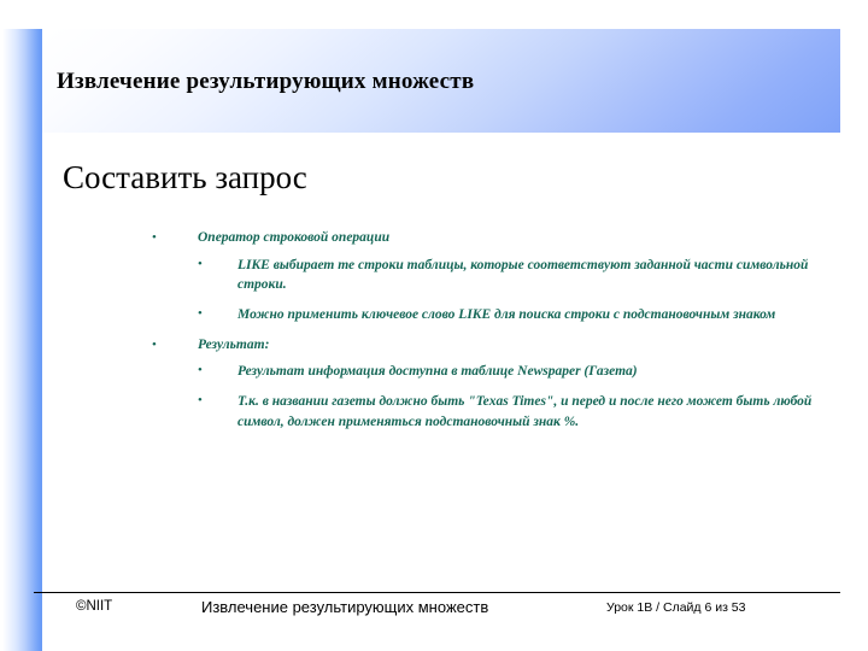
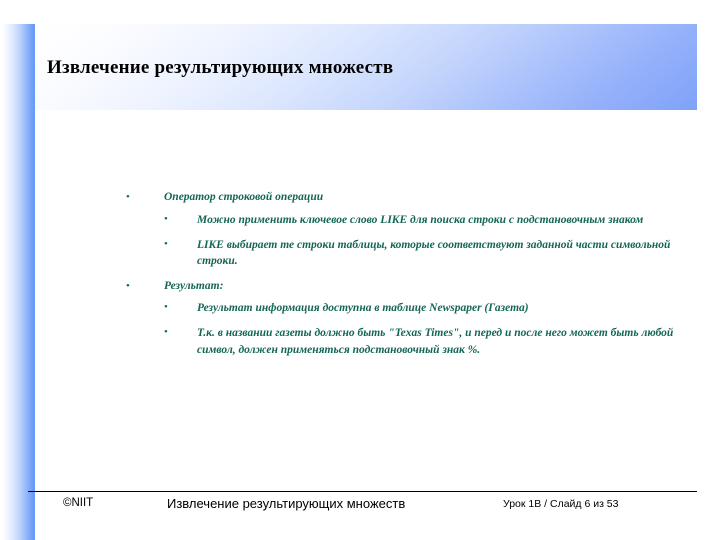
  Извлечение результирующих множеств
- Составить запрос
  •
  Оператор строковой операции
  •
- LIKE выбирает те строки таблицы, которые соответствуют заданной части символьной строки.
+ Можно применить ключевое слово LIKE для поиска строки с подстановочным знаком
  •
- Можно применить ключевое слово LIKE для поиска строки с подстановочным знаком
+ LIKE выбирает те строки таблицы, которые соответствуют заданной части символьной строки.
  •
  Результат:
  •
  Результат информация доступна в таблице Newspaper (Газета)
  •
  Т.к. в названии газеты должно быть "Texas Times", и перед и после него может быть любой символ, должен применяться подстановочный знак %.
  ©NIIT
  Извлечение результирующих множеств
  Урок 1В / Слайд 6 из 53
